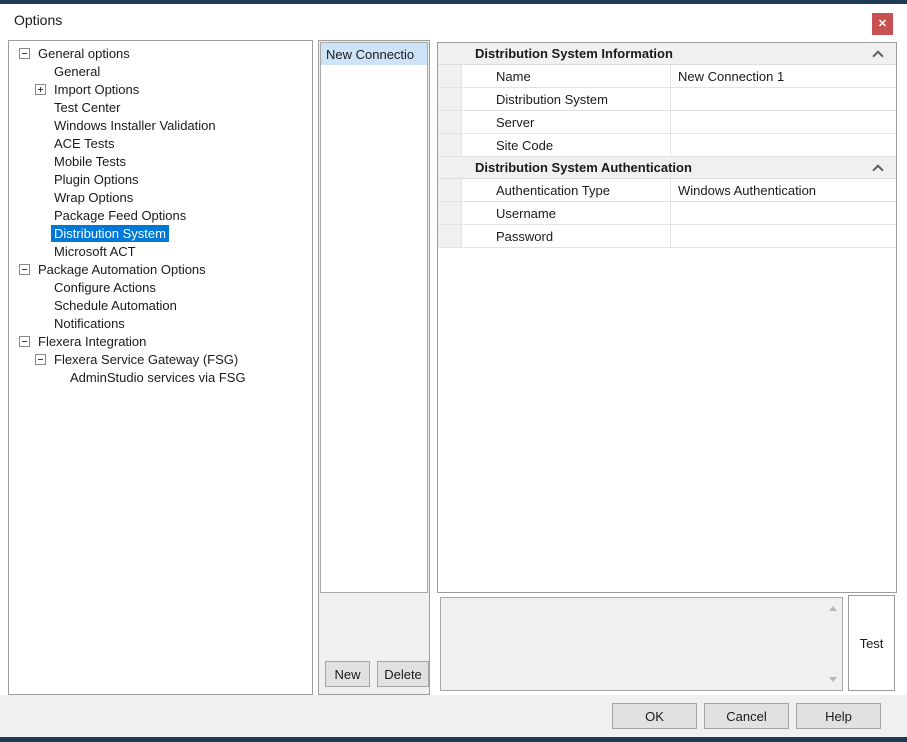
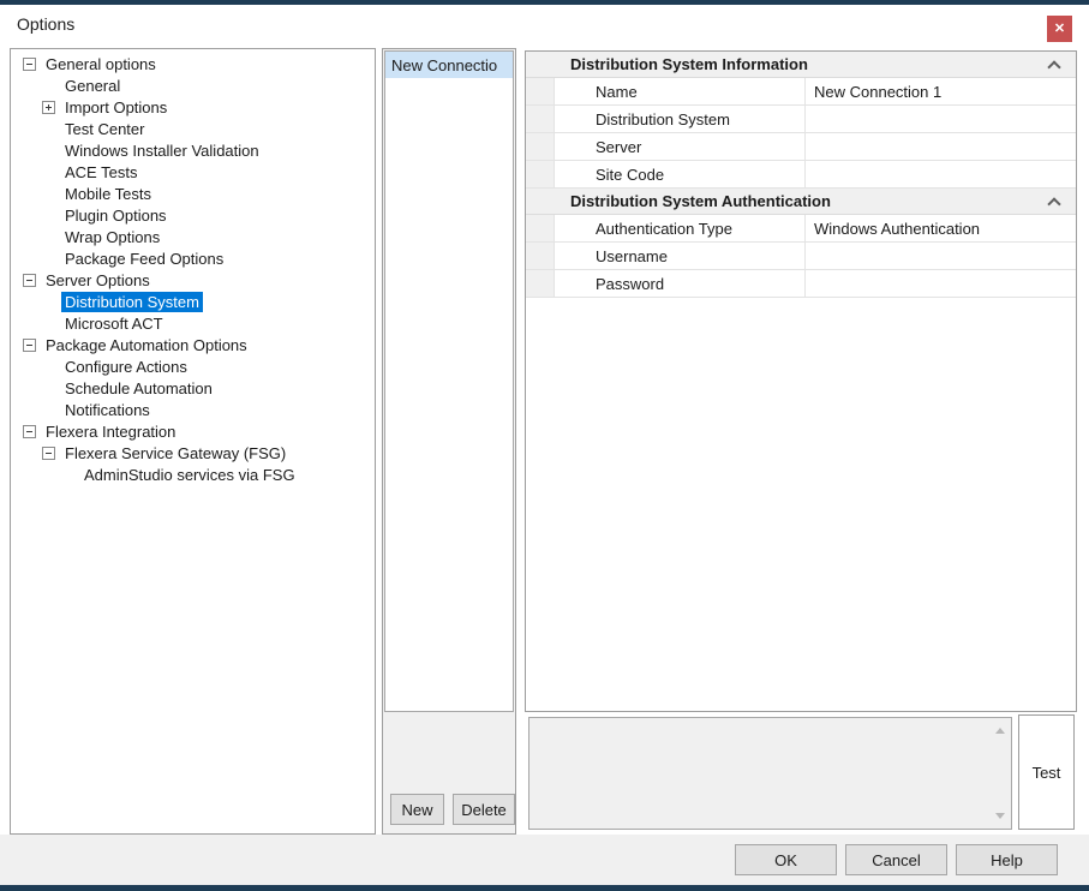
  Options
  ✕
  General options
  General
  Import Options
  Test Center
  Windows Installer Validation
  ACE Tests
  Mobile Tests
  Plugin Options
  Wrap Options
  Package Feed Options
+ Server Options
  Distribution System
  Microsoft ACT
  Package Automation Options
  Configure Actions
  Schedule Automation
  Notifications
  Flexera Integration
  Flexera Service Gateway (FSG)
  AdminStudio services via FSG
  New Connectio
  New
  Delete
  Distribution System Information
  Name
  New Connection 1
  Distribution System
  Server
  Site Code
  Distribution System Authentication
  Authentication Type
  Windows Authentication
  Username
  Password
  Test
  OK
  Cancel
  Help
